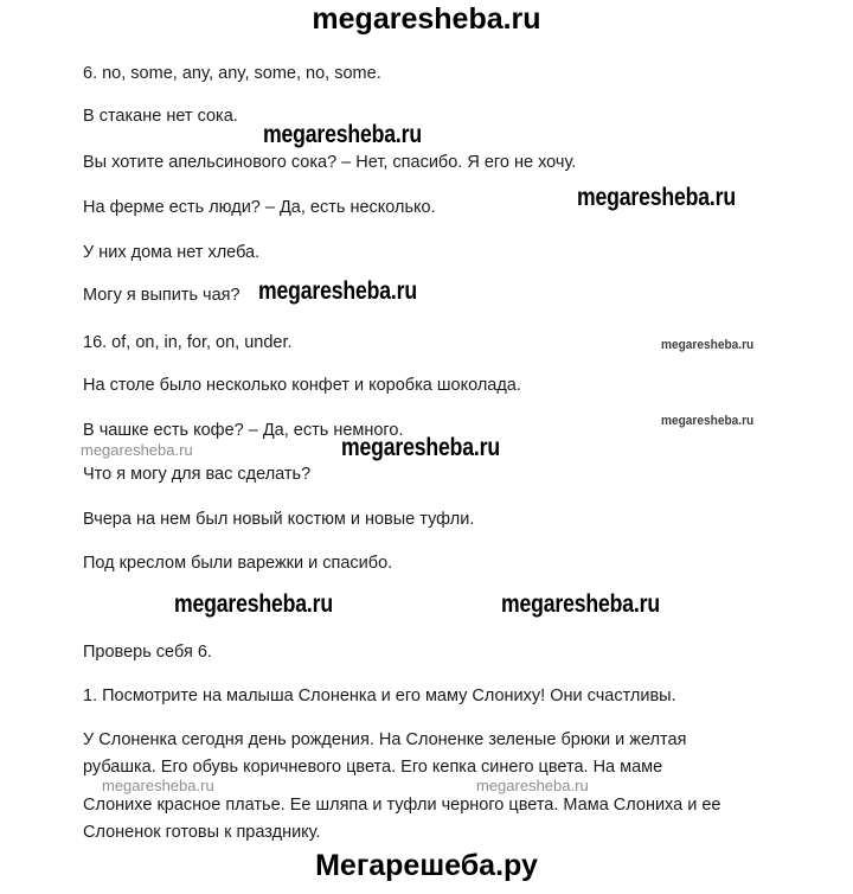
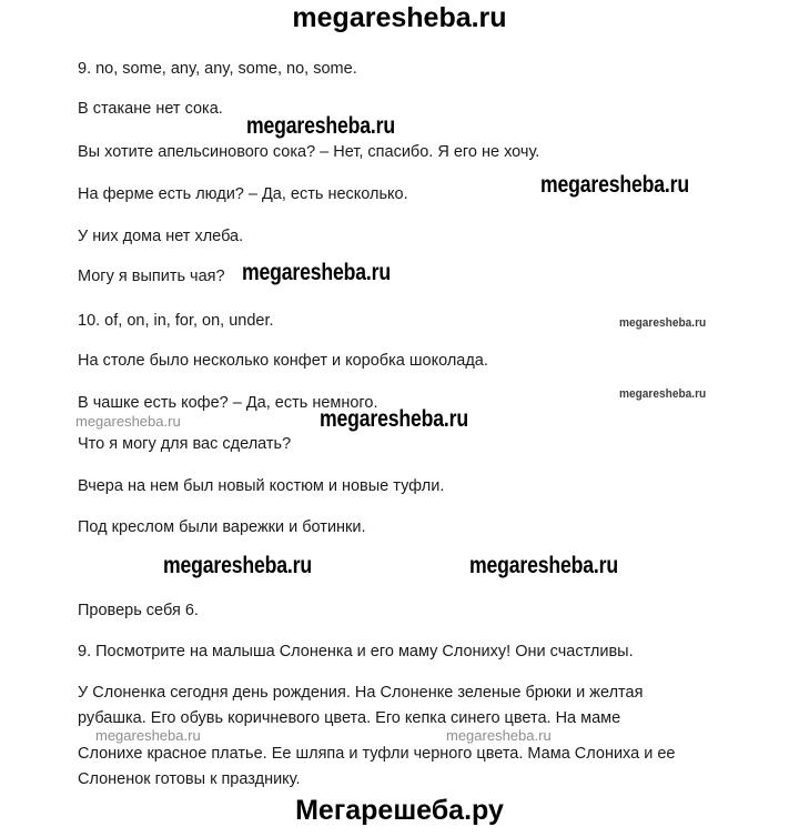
  megaresheba.ru
- 6. no, some, any, any, some, no, some.
+ 9. no, some, any, any, some, no, some.
  В стакане нет сока.
  Вы хотите апельсинового сока? – Нет, спасибо. Я его не хочу.
  На ферме есть люди? – Да, есть несколько.
  У них дома нет хлеба.
  Могу я выпить чая?
- 16. of, on, in, for, on, under.
+ 10. of, on, in, for, on, under.
  На столе было несколько конфет и коробка шоколада.
  В чашке есть кофе? – Да, есть немного.
  Что я могу для вас сделать?
  Вчера на нем был новый костюм и новые туфли.
- Под креслом были варежки и спасибо.
+ Под креслом были варежки и ботинки.
  Проверь себя 6.
- 1. Посмотрите на малыша Слоненка и его маму Слониху! Они счастливы.
+ 9. Посмотрите на малыша Слоненка и его маму Слониху! Они счастливы.
  У Слоненка сегодня день рождения. На Слоненке зеленые брюки и желтая
  рубашка. Его обувь коричневого цвета. Его кепка синего цвета. На маме
  Слонихе красное платье. Ее шляпа и туфли черного цвета. Мама Слониха и ее
  Слоненок готовы к празднику.
  megaresheba.ru
  megaresheba.ru
  megaresheba.ru
  megaresheba.ru
  megaresheba.ru
  megaresheba.ru
  megaresheba.ru
  megaresheba.ru
  megaresheba.ru
  megaresheba.ru
  megaresheba.ru
  Мегарешеба.ру
